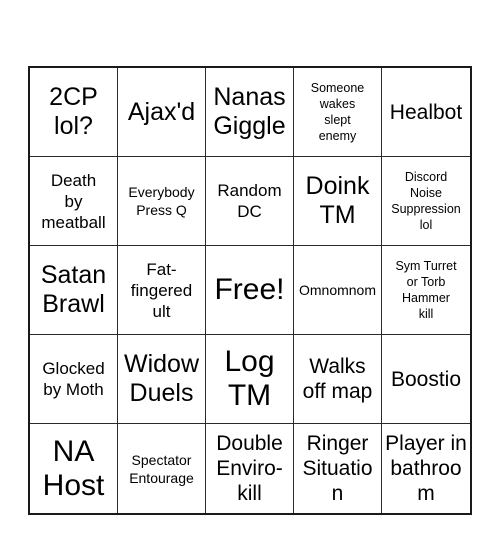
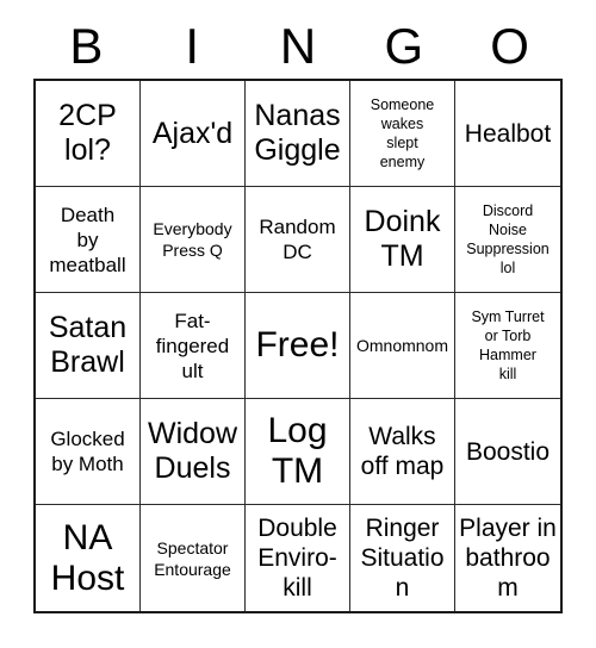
+ B
+ I
+ N
+ G
+ O
  2CP
  lol?
  Ajax'd
  Nanas
  Giggle
  Someone
  wakes
  slept
  enemy
  Healbot
  Death
  by
  meatball
  Everybody
  Press Q
  Random
  DC
  Doink
  TM
  Discord
  Noise
  Suppression
  lol
  Satan
  Brawl
  Fat-
  fingered
  ult
  Free!
  Omnomnom
  Sym Turret
  or Torb
  Hammer
  kill
  Glocked
  by Moth
  Widow
  Duels
  Log
  TM
  Walks
  off map
  Boostio
  NA
  Host
  Spectator
  Entourage
  Double
  Enviro-
  kill
  Ringer
  Situation
  Player in
  bathroom
